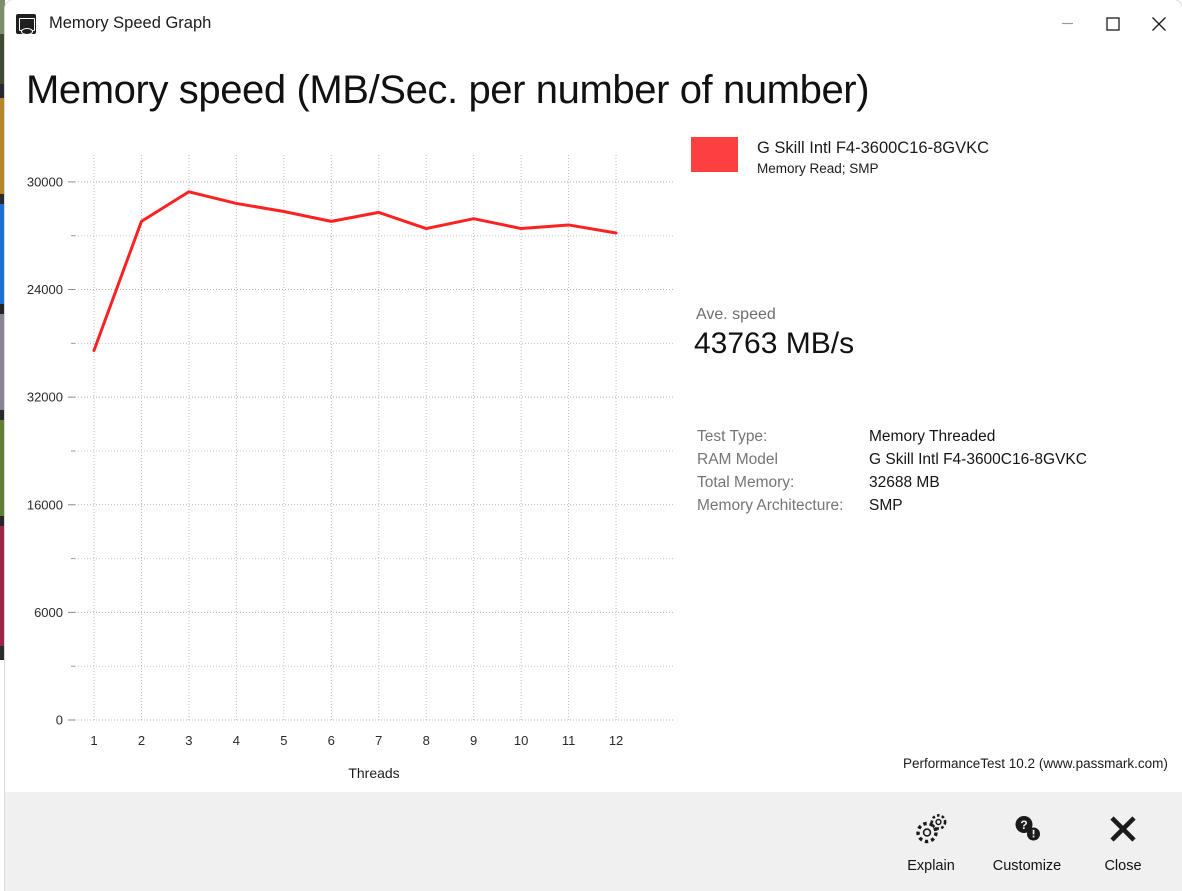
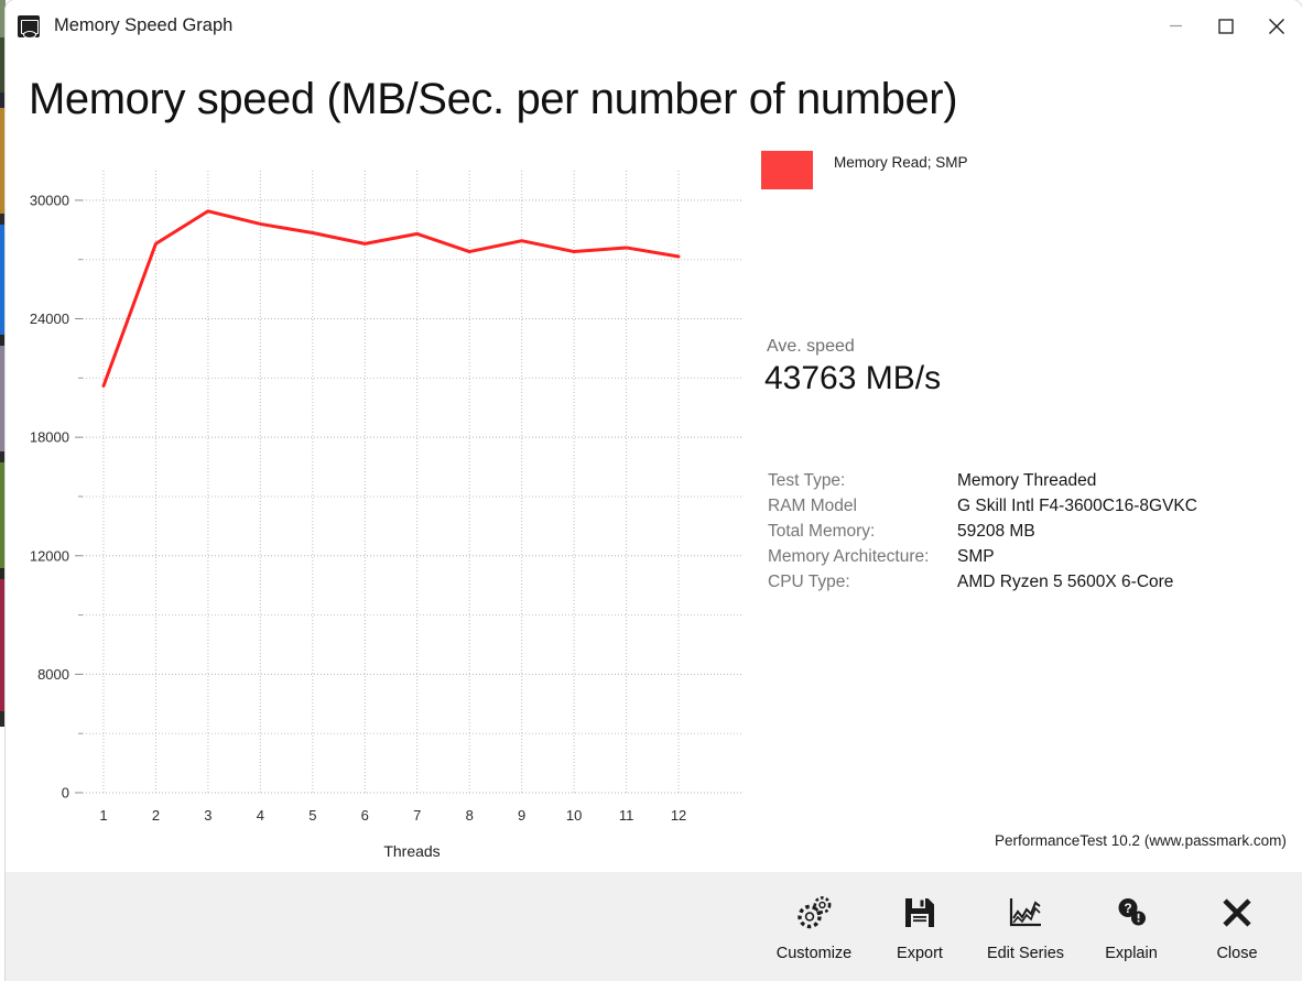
  Memory Speed Graph
  Memory speed (MB/Sec. per number of number)
  0
- 6000
+ 8000
- 16000
+ 12000
- 32000
+ 18000
  24000
  30000
  1
  2
  3
  4
  5
  6
  7
  8
  9
  10
  11
  12
  Threads
- G Skill Intl F4-3600C16-8GVKC
  Memory Read; SMP
  Ave. speed
  43763 MB/s
  Test Type:	Memory Threaded
  RAM Model	G Skill Intl F4-3600C16-8GVKC
- Total Memory:	32688 MB
+ Total Memory:	59208 MB
  Memory Architecture:	SMP
+ CPU Type:	AMD Ryzen 5 5600X 6-Core
  PerformanceTest 10.2 (www.passmark.com)
- Explain
+ Customize
+ Export
+ Edit Series
  ?
- Customize
+ Explain
  Close
